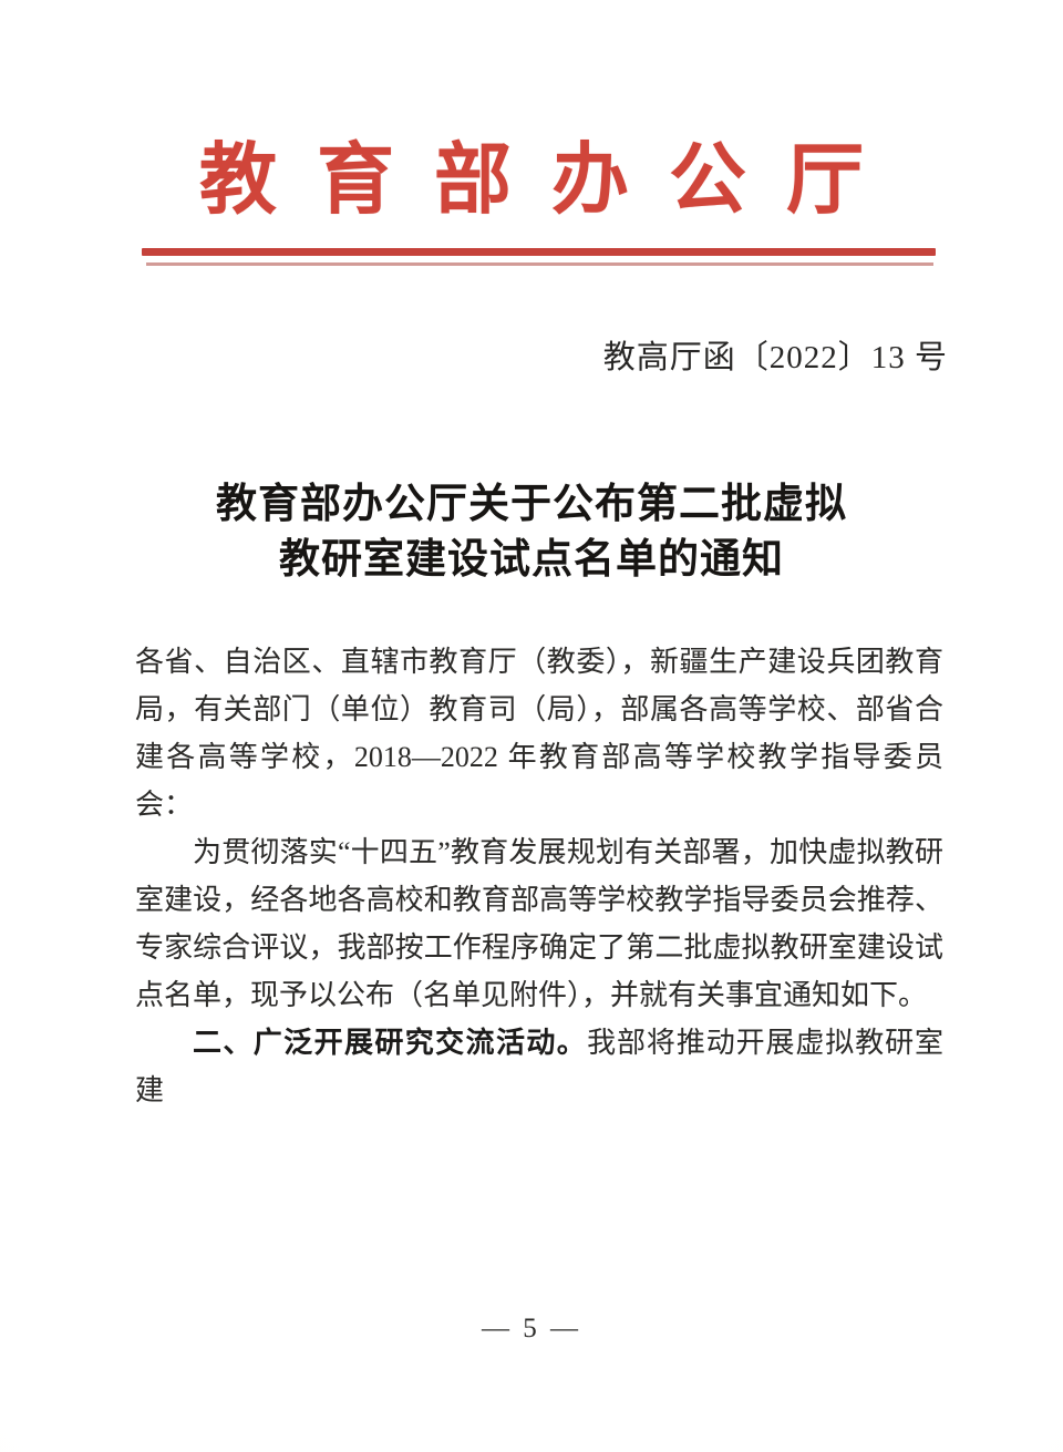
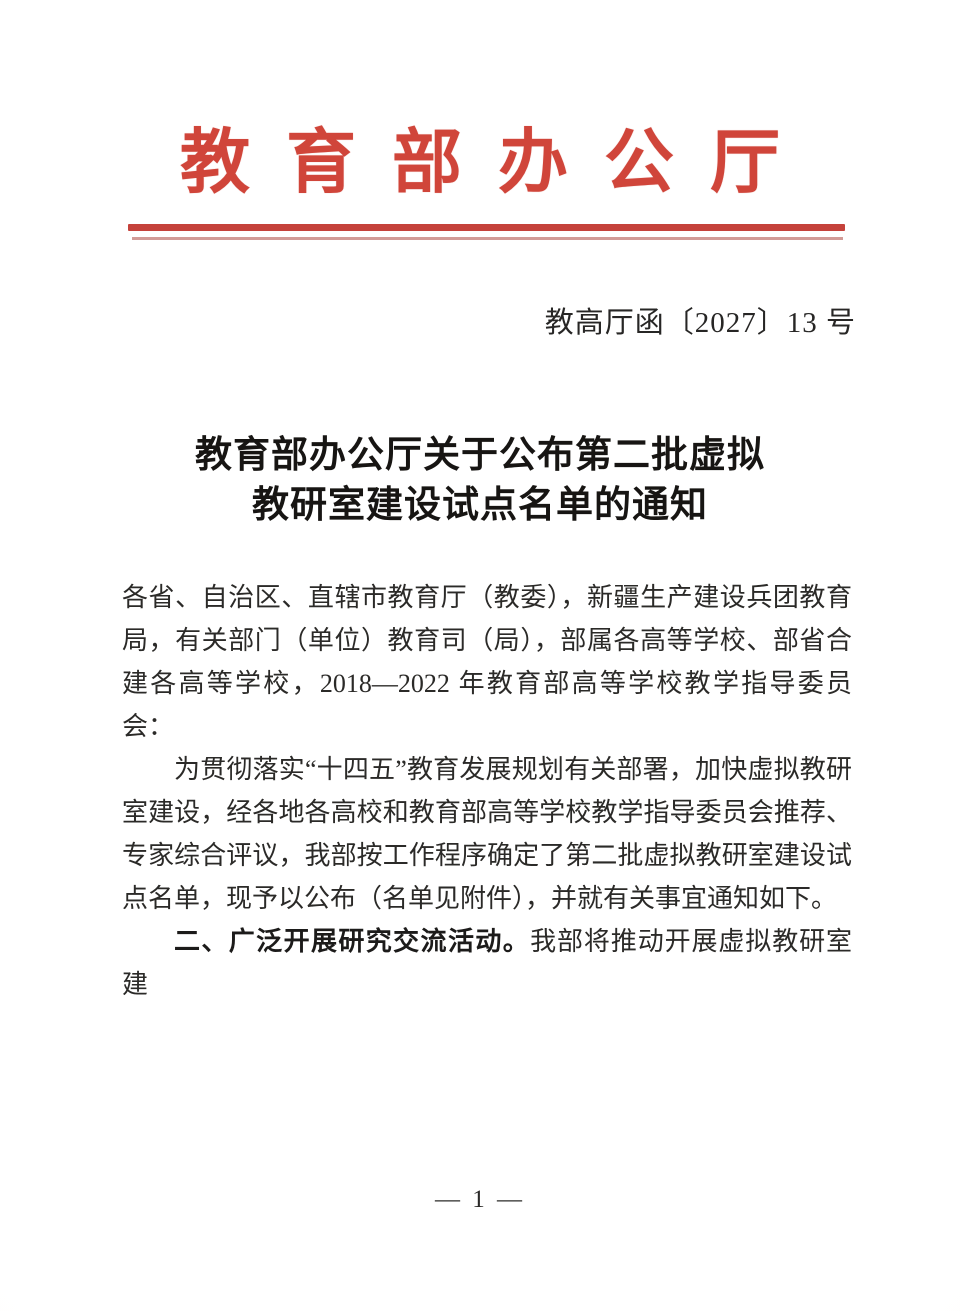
  教育部办公厅
- 教高厅函〔2022〕13 号
+ 教高厅函〔2027〕13 号
  教育部办公厅关于公布第二批虚拟
  教研室建设试点名单的通知
  各省、自治区、直辖市教育厅（教委），新疆生产建设兵团教育局，有关部门（单位）教育司（局），部属各高等学校、部省合建各高等学校，2018—2022 年教育部高等学校教学指导委员会：
  为贯彻落实“十四五”教育发展规划有关部署，加快虚拟教研室建设，经各地各高校和教育部高等学校教学指导委员会推荐、专家综合评议，我部按工作程序确定了第二批虚拟教研室建设试点名单，现予以公布（名单见附件），并就有关事宜通知如下。
  二、广泛开展研究交流活动。我部将推动开展虚拟教研室建
- — 5 —
+ — 1 —
